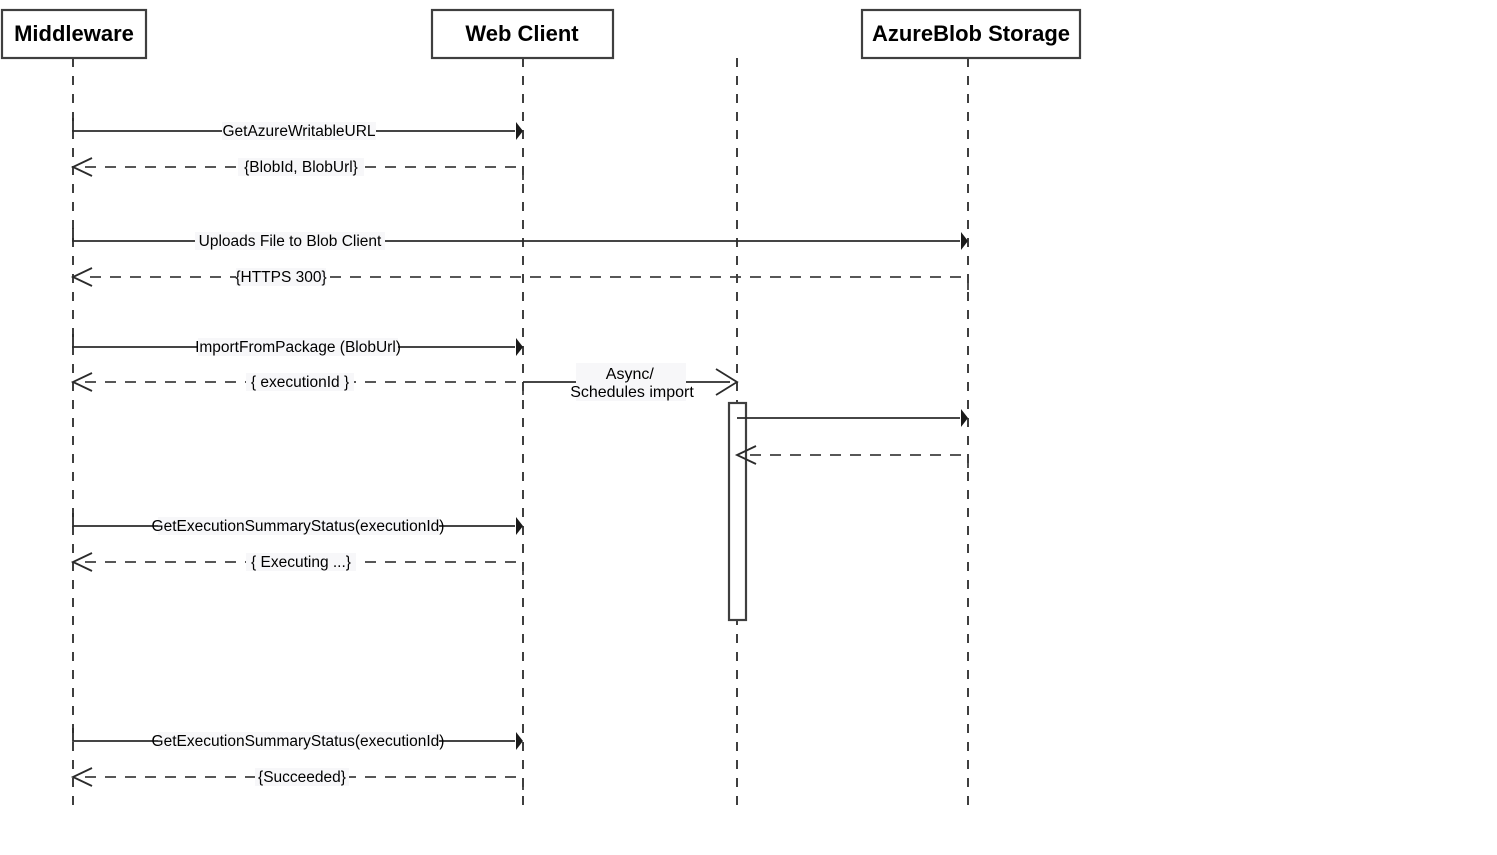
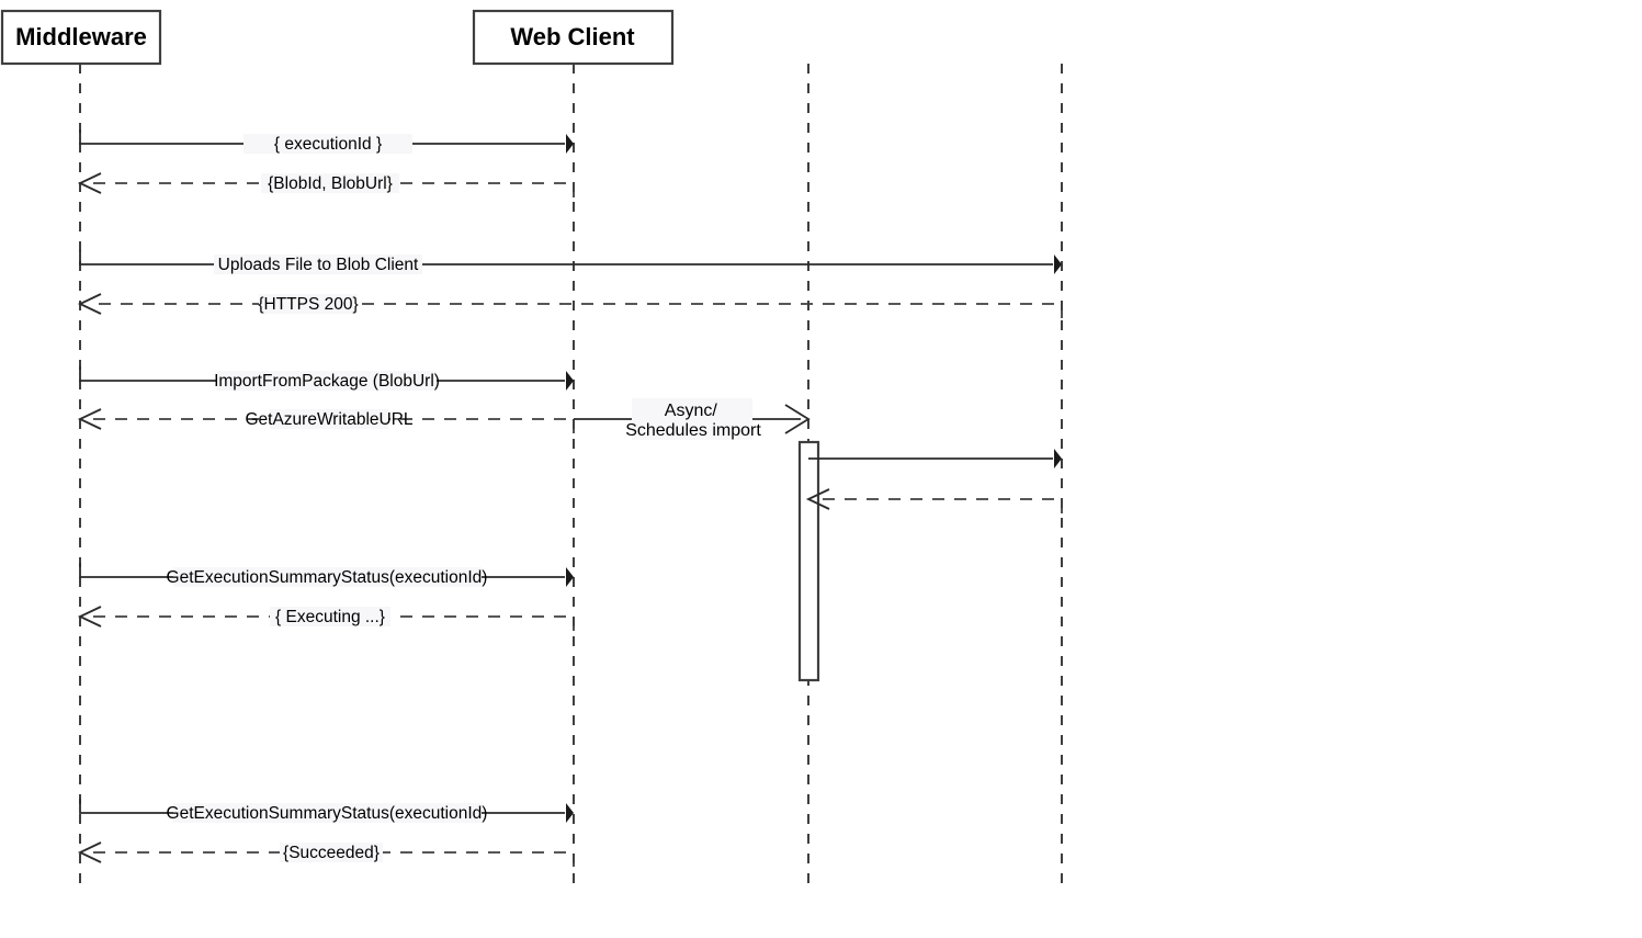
  Middleware
  Web Client
- AzureBlob Storage
- GetAzureWritableURL
+ { executionId }
  {BlobId, BlobUrl}
  Uploads File to Blob Client
- {HTTPS 300}
+ {HTTPS 200}
  ImportFromPackage (BlobUrl)
- { executionId }
+ GetAzureWritableURL
  Async/ Schedules import
  GetExecutionSummaryStatus(executionId)
  { Executing ...}
  GetExecutionSummaryStatus(executionId)
  {Succeeded}
